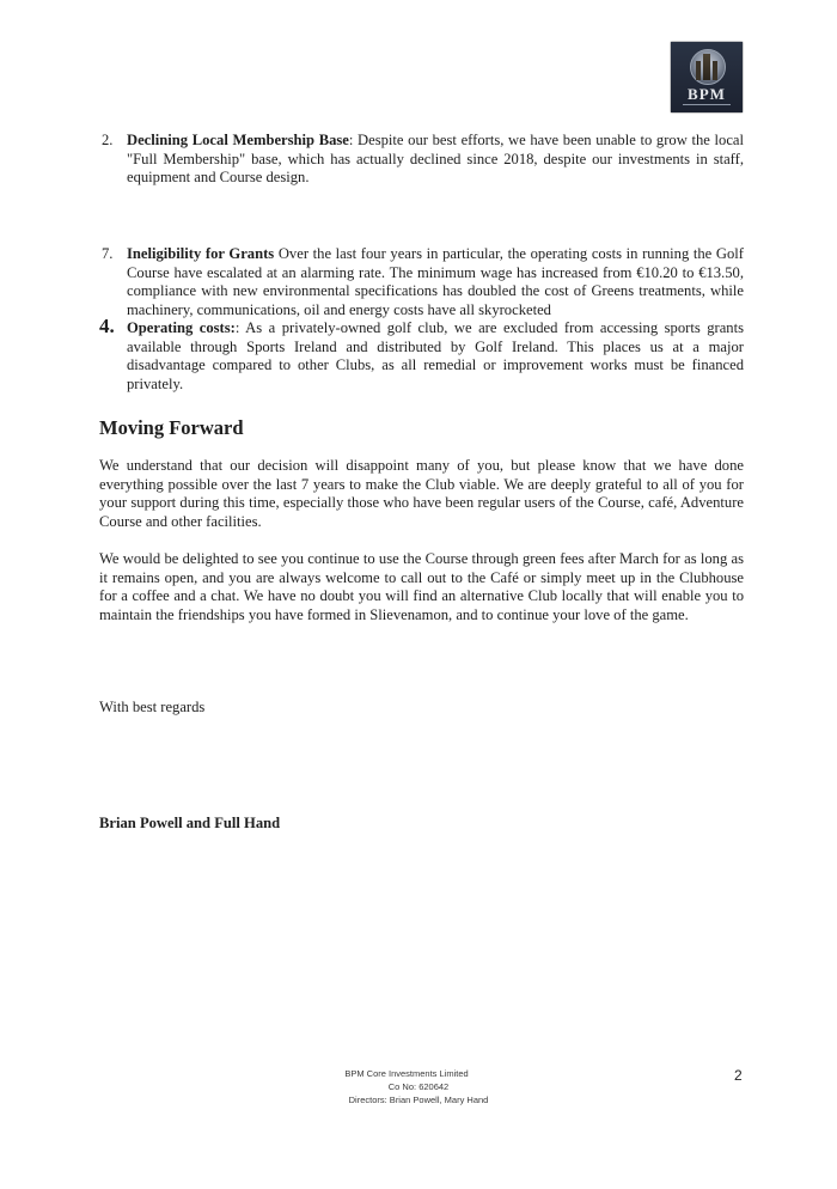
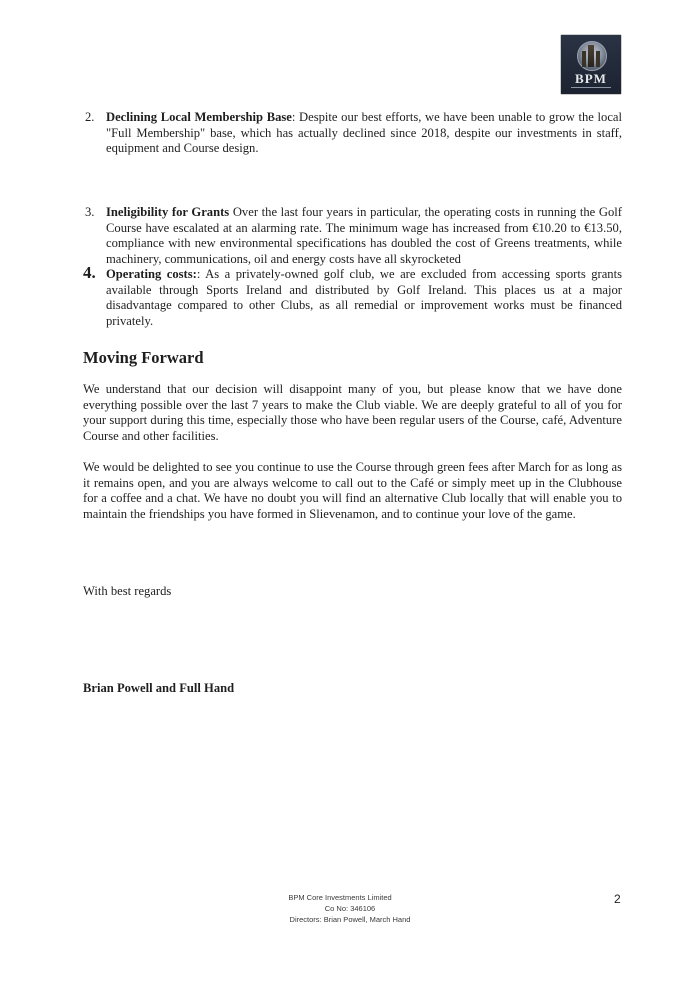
  BPM
  2.
  Declining Local Membership Base: Despite our best efforts, we have been unable to grow the local "Full Membership" base, which has actually declined since 2018, despite our investments in staff, equipment and Course design.
- 7.
+ 3.
  Ineligibility for Grants Over the last four years in particular, the operating costs in running the Golf Course have escalated at an alarming rate. The minimum wage has increased from €10.20 to €13.50, compliance with new environmental specifications has doubled the cost of Greens treatments, while machinery, communications, oil and energy costs have all skyrocketed
  4.
  Operating costs:: As a privately-owned golf club, we are excluded from accessing sports grants available through Sports Ireland and distributed by Golf Ireland. This places us at a major disadvantage compared to other Clubs, as all remedial or improvement works must be financed privately.
  Moving Forward
  We understand that our decision will disappoint many of you, but please know that we have done everything possible over the last 7 years to make the Club viable. We are deeply grateful to all of you for your support during this time, especially those who have been regular users of the Course, café, Adventure Course and other facilities.
  We would be delighted to see you continue to use the Course through green fees after March for as long as it remains open, and you are always welcome to call out to the Café or simply meet up in the Clubhouse for a coffee and a chat. We have no doubt you will find an alternative Club locally that will enable you to maintain the friendships you have formed in Slievenamon, and to continue your love of the game.
  With best regards
  Brian Powell and Full Hand
  BPM Core Investments Limited
- Co No: 620642
+ Co No: 346106
- Directors: Brian Powell, Mary Hand
+ Directors: Brian Powell, March Hand
  2
